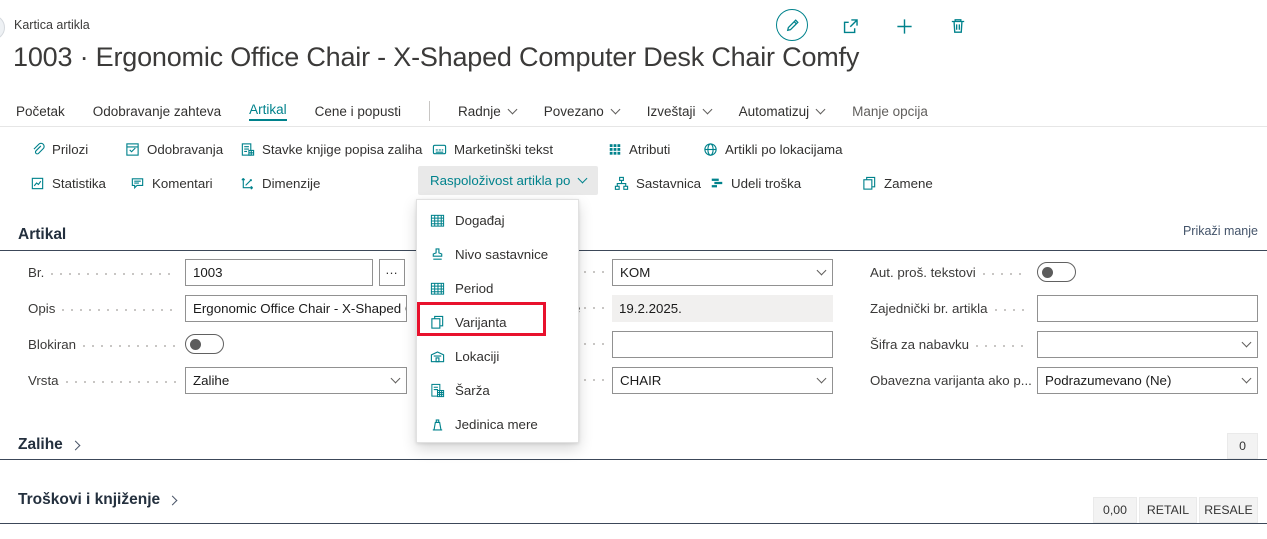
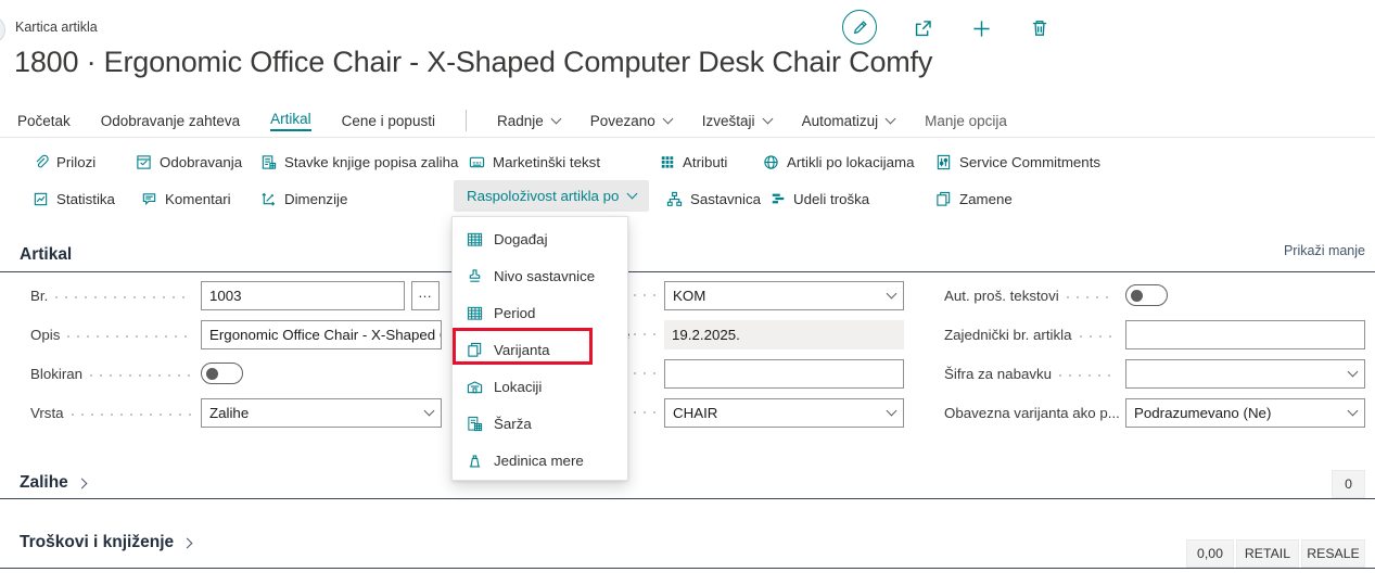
  Kartica artikla
- 1003 · Ergonomic Office Chair - X-Shaped Computer Desk Chair Comfy
+ 1800 · Ergonomic Office Chair - X-Shaped Computer Desk Chair Comfy
  Početak
  Odobravanje zahteva
  Artikal
  Cene i popusti
  Radnje
  Povezano
  Izveštaji
  Automatizuj
  Manje opcija
  Prilozi
  Odobravanja
  Stavke knjige popisa zaliha
  Marketinški tekst
  Atributi
  Artikli po lokacijama
+ Service Commitments
  Statistika
  Komentari
  Dimenzije
  Raspoloživost artikla po
  Sastavnica
  Udeli troška
  Zamene
  Artikal
  Prikaži manje
  Br.
  1003
  …
  Opis
  Ergonomic Office Chair - X-Shaped
  Blokiran
  Vrsta
  Zalihe
  KOM
  19.2.2025.
  CHAIR
  Aut. proš. tekstovi
  Zajednički br. artikla
  Šifra za nabavku
  Obavezna varijanta ako p...
  Podrazumevano (Ne)
  Događaj
  Nivo sastavnice
  Period
  Varijanta
  Lokaciji
  Šarža
  Jedinica mere
  Zalihe
  0
  Troškovi i knjiženje
  0,00
  RETAIL
  RESALE
